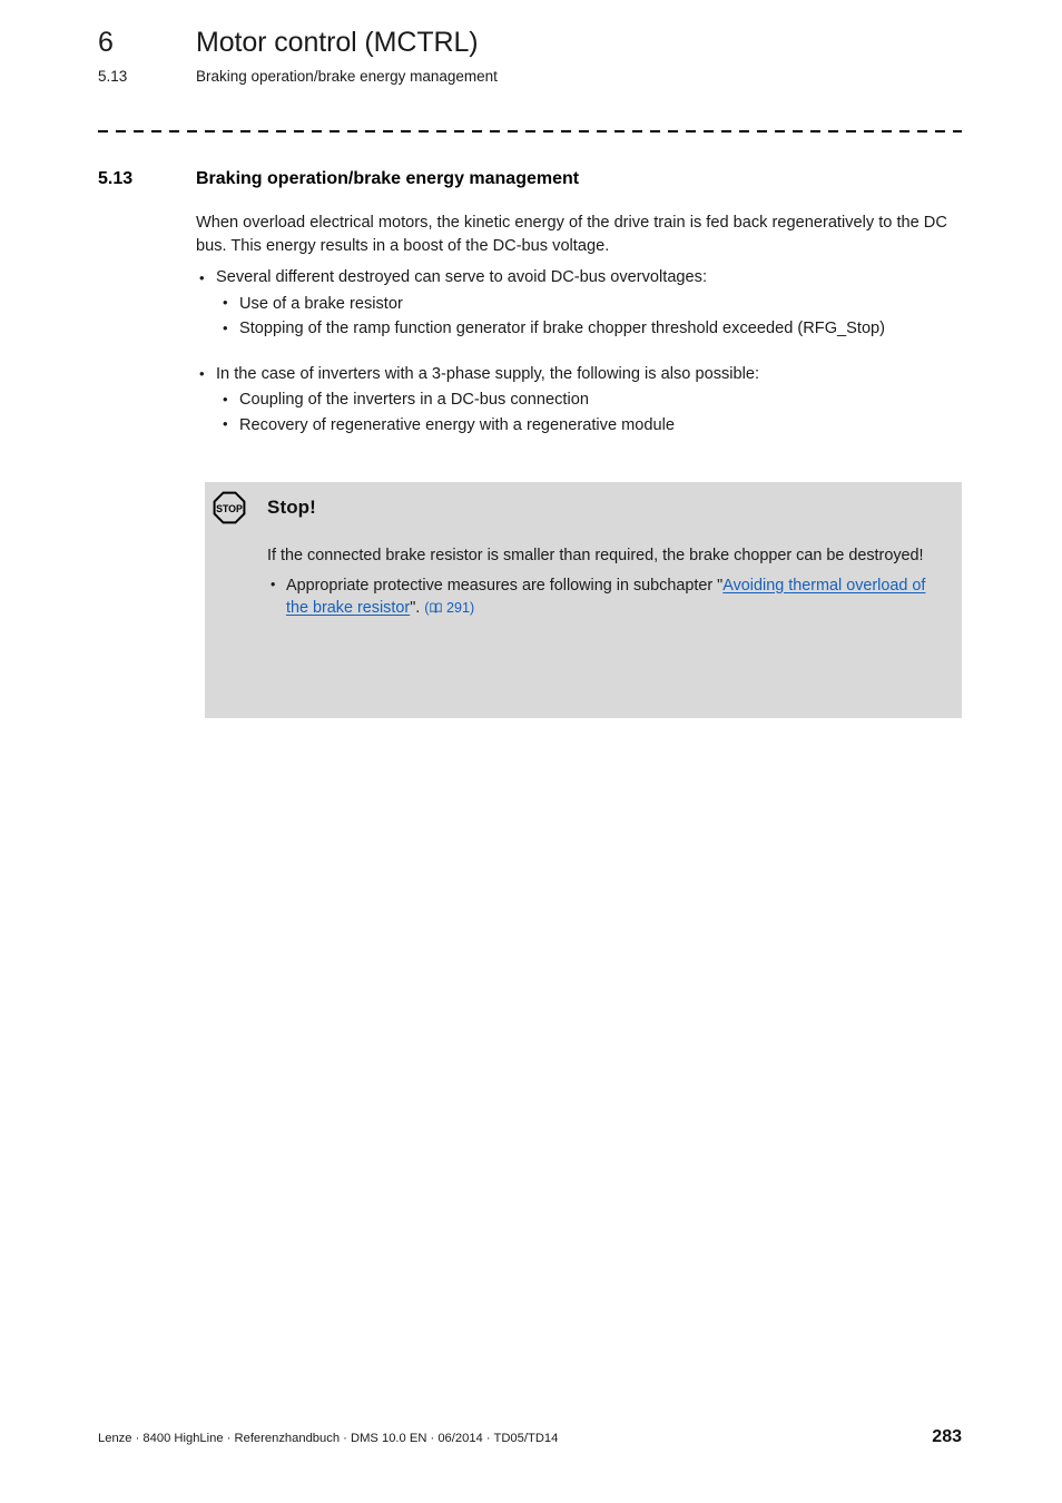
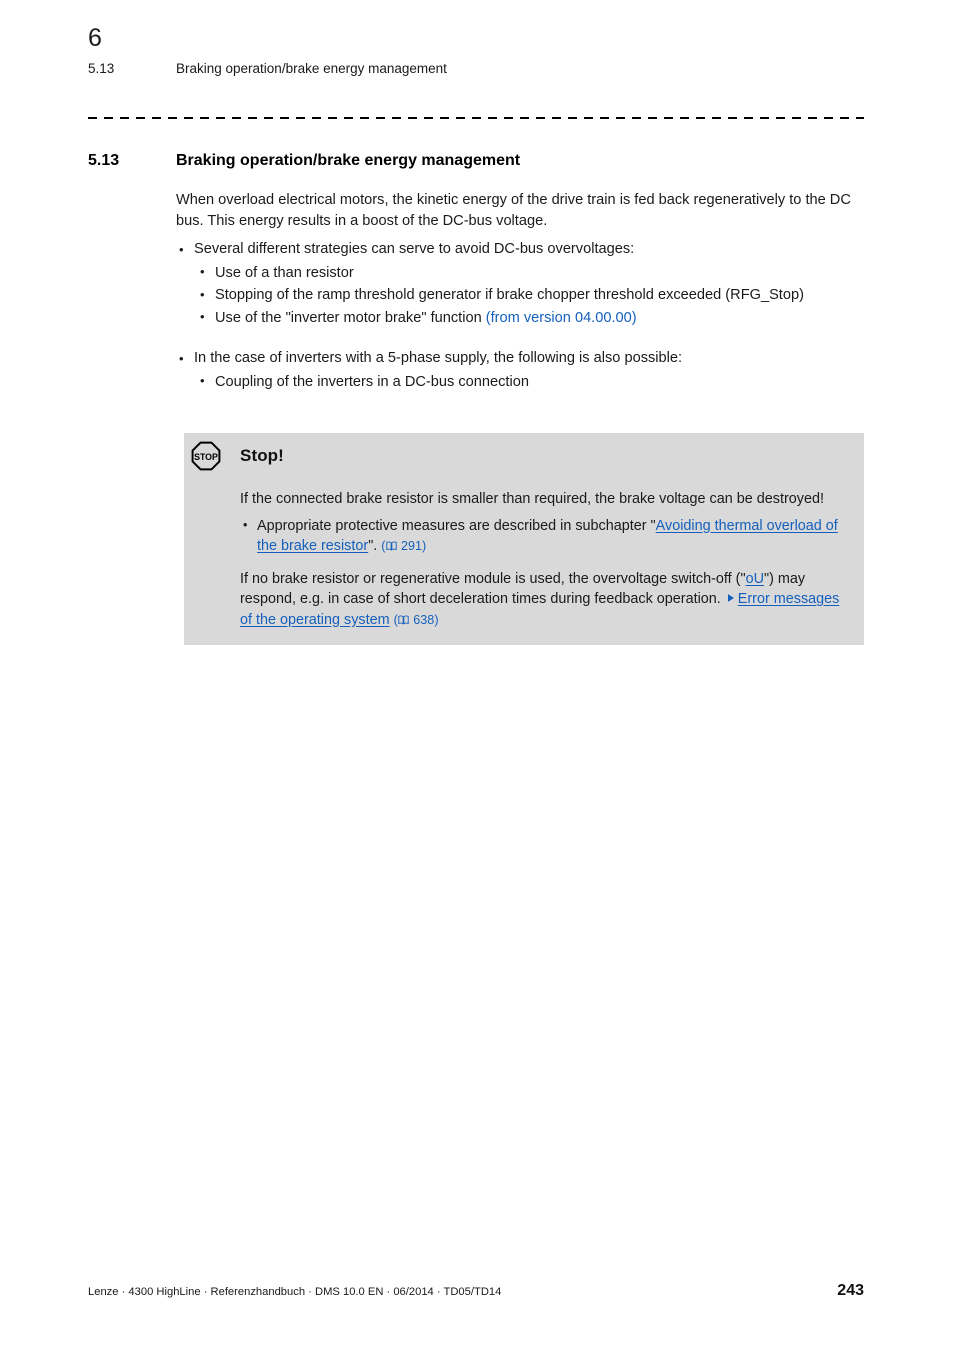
  6
- Motor control (MCTRL)
  5.13
  Braking operation/brake energy management
  5.13
  Braking operation/brake energy management
  When overload electrical motors, the kinetic energy of the drive train is fed back regeneratively to the DC bus. This energy results in a boost of the DC-bus voltage.
- Several different destroyed can serve to avoid DC-bus overvoltages:
+ Several different strategies can serve to avoid DC-bus overvoltages:
- Use of a brake resistor
+ Use of a than resistor
- Stopping of the ramp function generator if brake chopper threshold exceeded (RFG_Stop)
+ Stopping of the ramp threshold generator if brake chopper threshold exceeded (RFG_Stop)
+ Use of the "inverter motor brake" function (from version 04.00.00)
- In the case of inverters with a 3-phase supply, the following is also possible:
+ In the case of inverters with a 5-phase supply, the following is also possible:
  Coupling of the inverters in a DC-bus connection
- Recovery of regenerative energy with a regenerative module
  STOP
  Stop!
- If the connected brake resistor is smaller than required, the brake chopper can be destroyed!
+ If the connected brake resistor is smaller than required, the brake voltage can be destroyed!
- Appropriate protective measures are following in subchapter "Avoiding thermal overload of the brake resistor". ( 291)
+ Appropriate protective measures are described in subchapter "Avoiding thermal overload of the brake resistor". ( 291)
+ If no brake resistor or regenerative module is used, the overvoltage switch-off ("oU") may respond, e.g. in case of short deceleration times during feedback operation. Error messages of the operating system ( 638)
- Lenze · 8400 HighLine · Referenzhandbuch · DMS 10.0 EN · 06/2014 · TD05/TD14
+ Lenze · 4300 HighLine · Referenzhandbuch · DMS 10.0 EN · 06/2014 · TD05/TD14
- 283
+ 243
